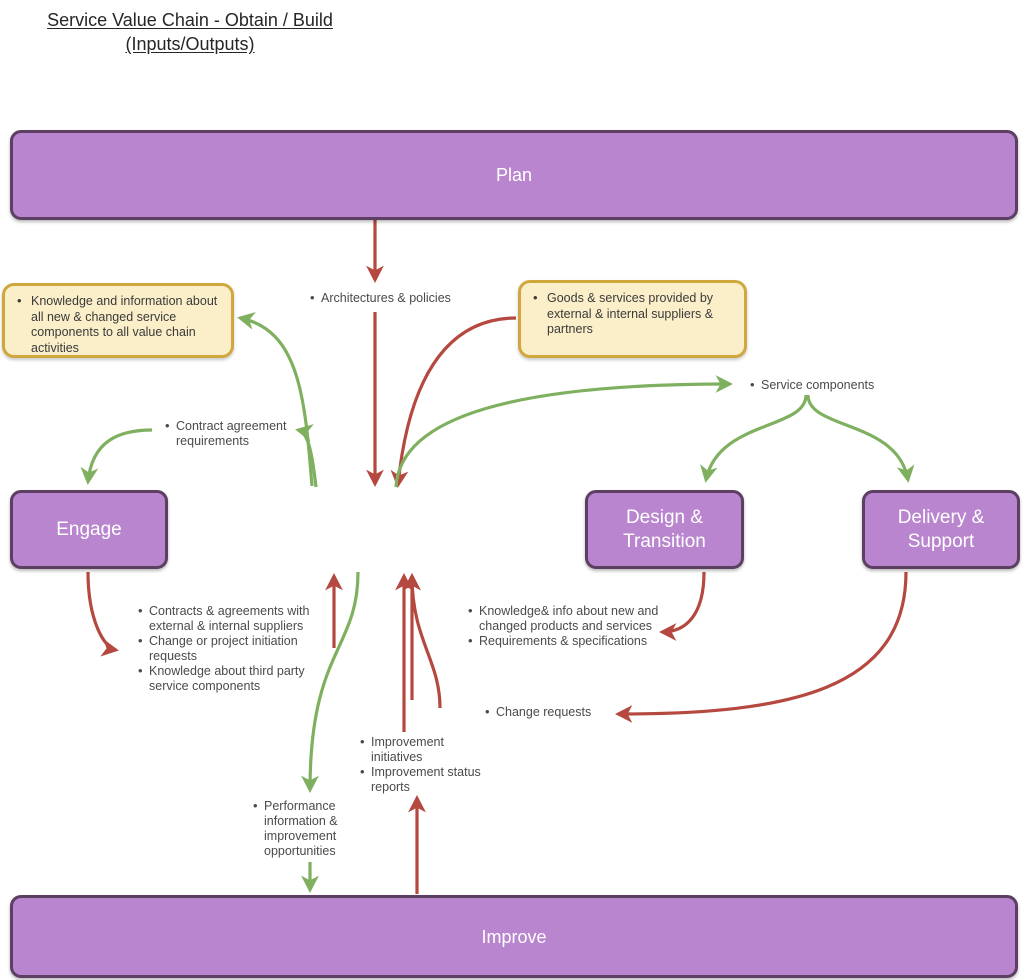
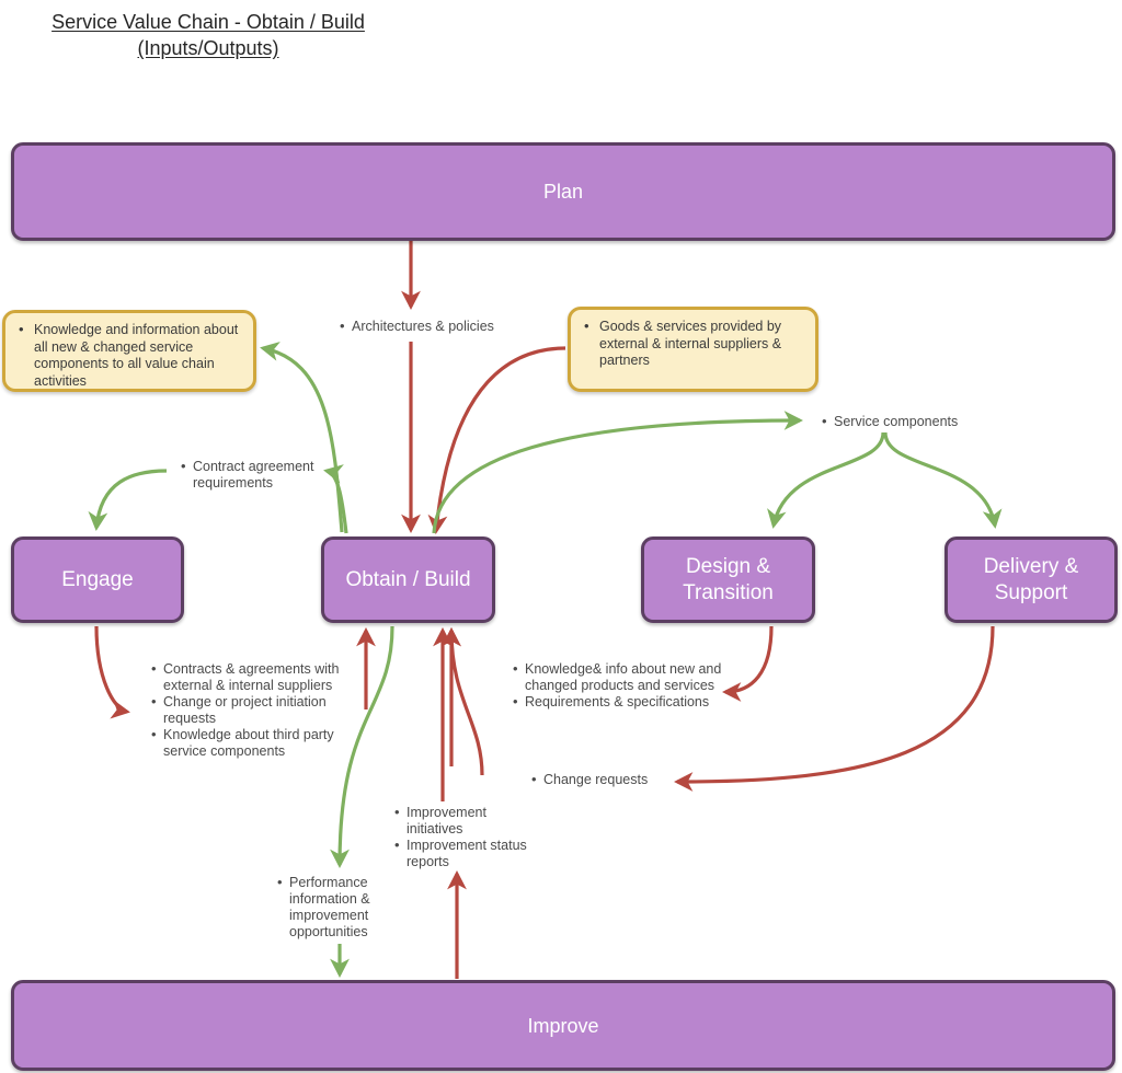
  Service Value Chain - Obtain / Build
  (Inputs/Outputs)
  Plan
  Engage
+ Obtain / Build
  Design &
  Transition
  Delivery &
  Support
  Improve
  Knowledge and information about all new & changed service components to all value chain activities
  Goods & services provided by external & internal suppliers & partners
  Architectures & policies
  Contract agreement requirements
  Service components
  Contracts & agreements with external & internal suppliers
  Change or project initiation requests
  Knowledge about third party service components
  Knowledge& info about new and changed products and services
  Requirements & specifications
  Change requests
  Improvement initiatives
  Improvement status reports
  Performance information & improvement opportunities
